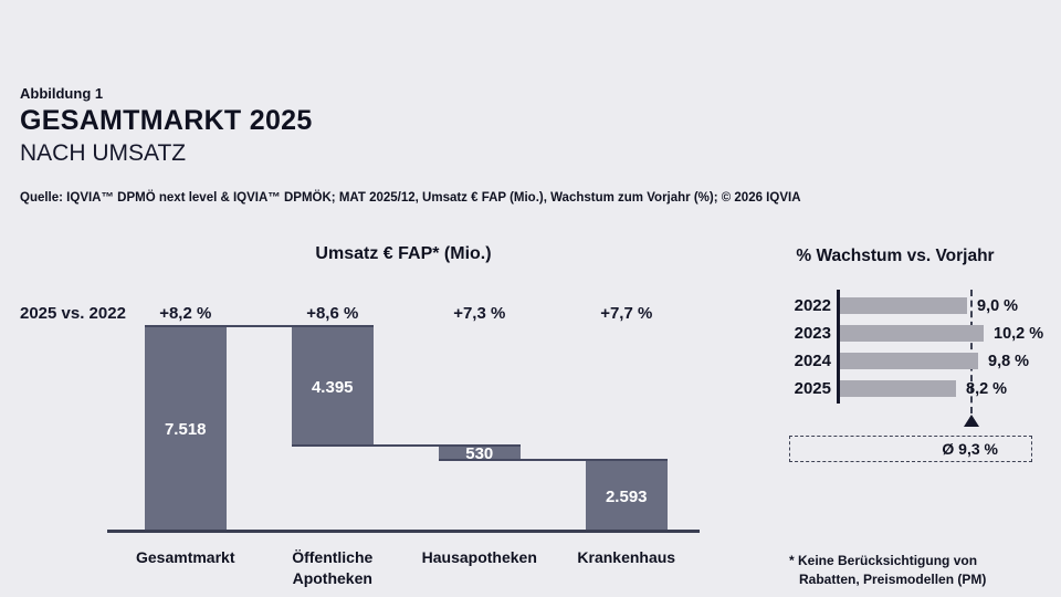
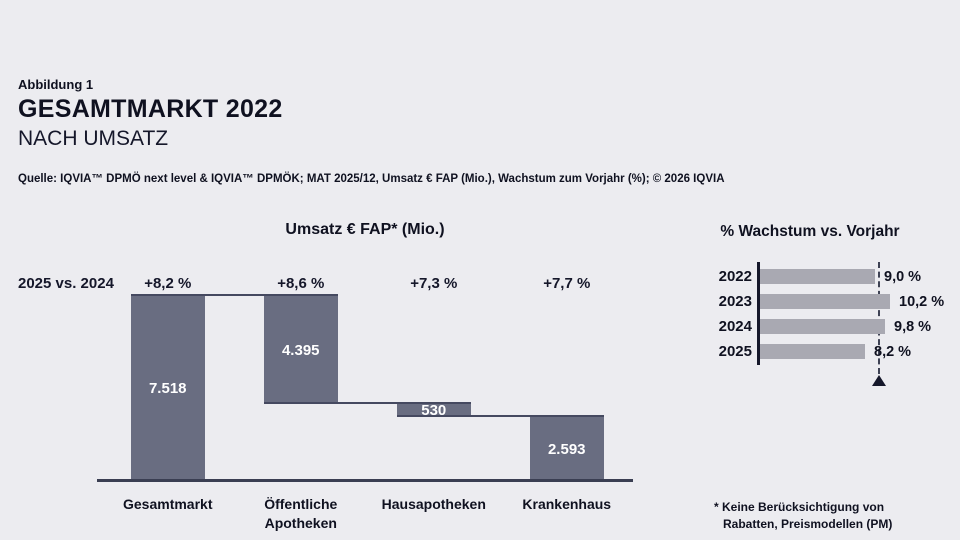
  Abbildung 1
- GESAMTMARKT 2025
+ GESAMTMARKT 2022
  NACH UMSATZ
  Quelle: IQVIA™ DPMÖ next level & IQVIA™ DPMÖK; MAT 2025/12, Umsatz € FAP (Mio.), Wachstum zum Vorjahr (%); © 2026 IQVIA
  Umsatz € FAP* (Mio.)
- 2025 vs. 2022
+ 2025 vs. 2024
  +8,2 %
  +8,6 %
  +7,3 %
  +7,7 %
  7.518
  4.395
  530
  2.593
  Gesamtmarkt
  Öffentliche Apotheken
  Hausapotheken
  Krankenhaus
  % Wachstum vs. Vorjahr
  2022
  2023
  2024
  2025
  9,0 %
  10,2 %
  9,8 %
  8,2 %
- Ø 9,3 %
  * Keine Berücksichtigung von
  Rabatten, Preismodellen (PM)
